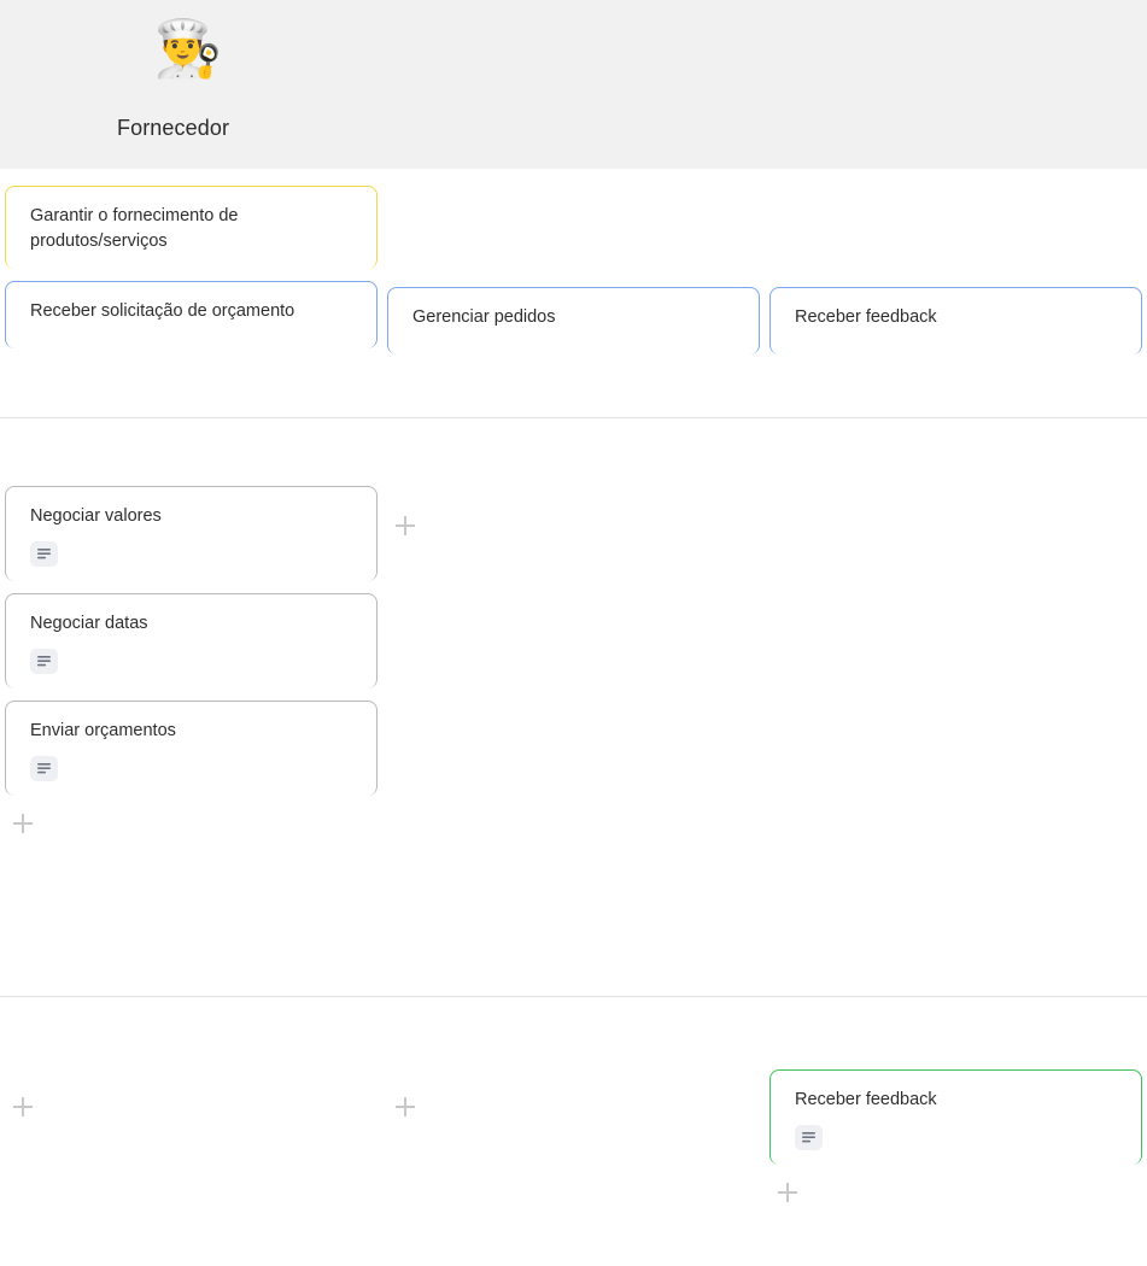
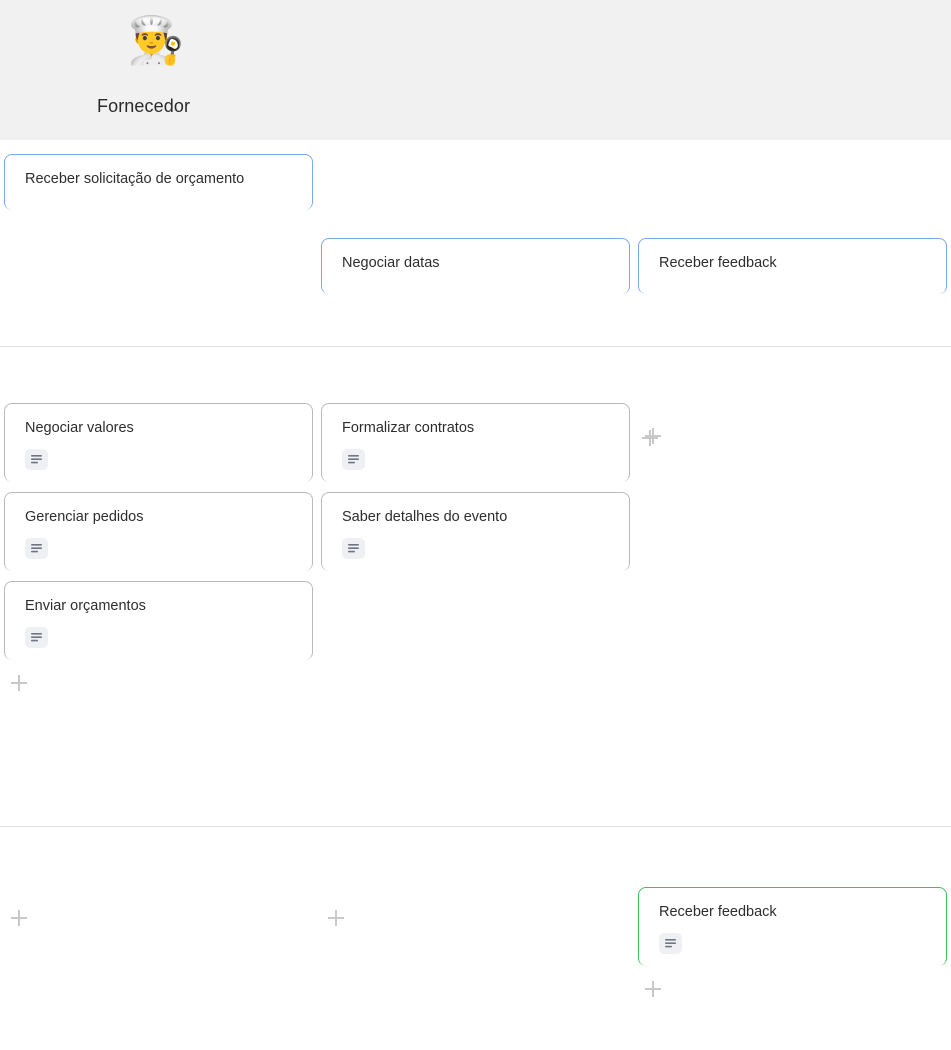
  👨‍🍳
  Fornecedor
- Garantir o fornecimento de produtos/serviços
  Receber solicitação de orçamento
- Gerenciar pedidos
+ Negociar datas
  Receber feedback
  Negociar valores
- Negociar datas
+ Gerenciar pedidos
  Enviar orçamentos
+ Formalizar contratos
+ Saber detalhes do evento
  Receber feedback
